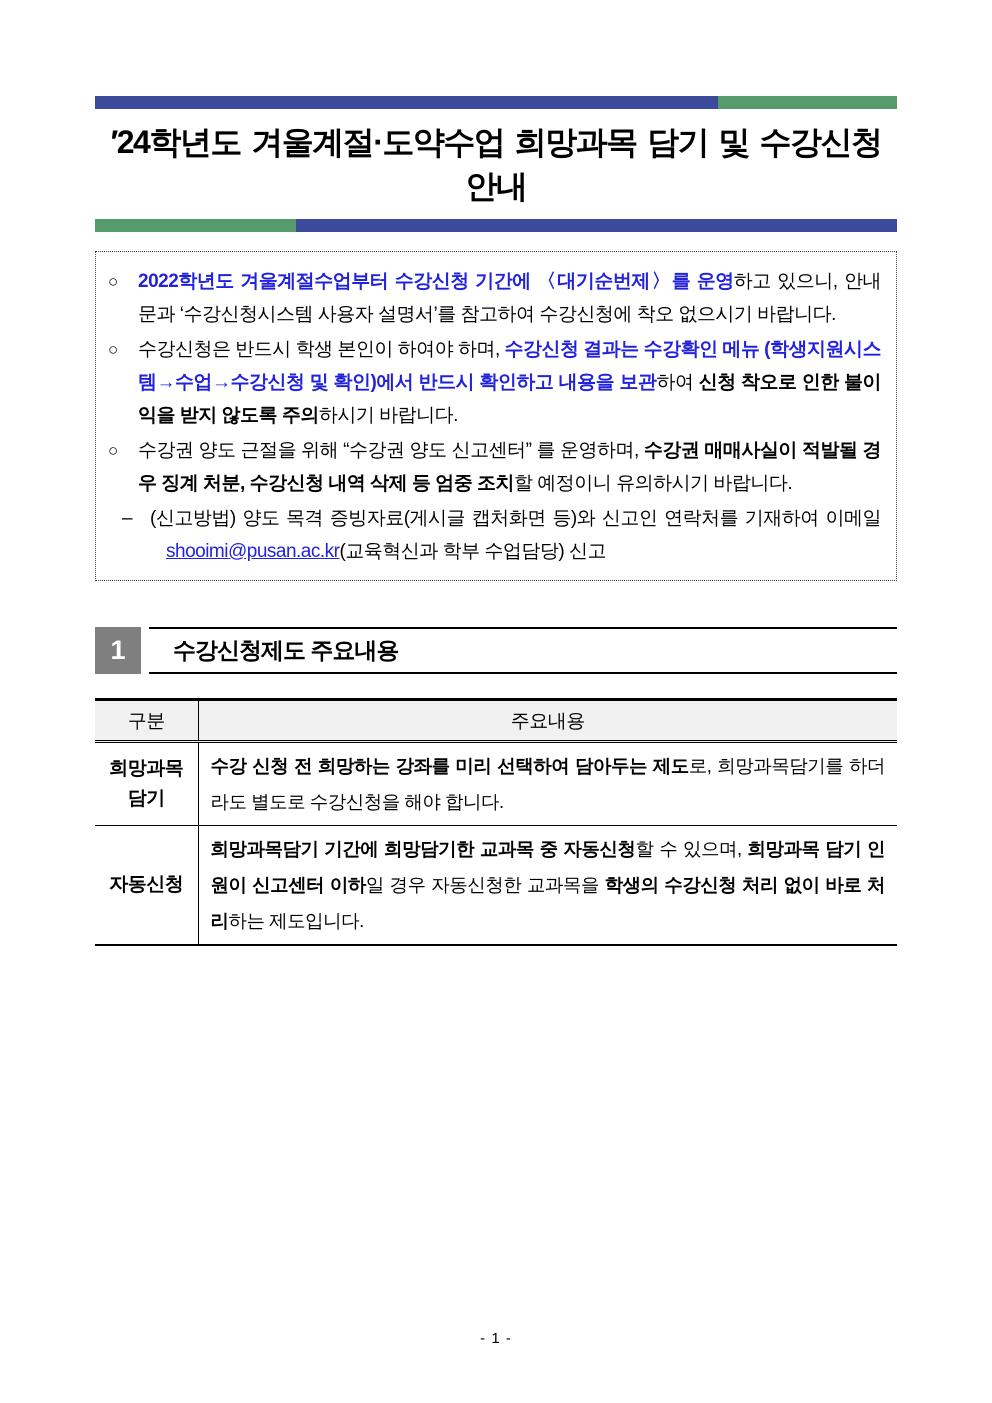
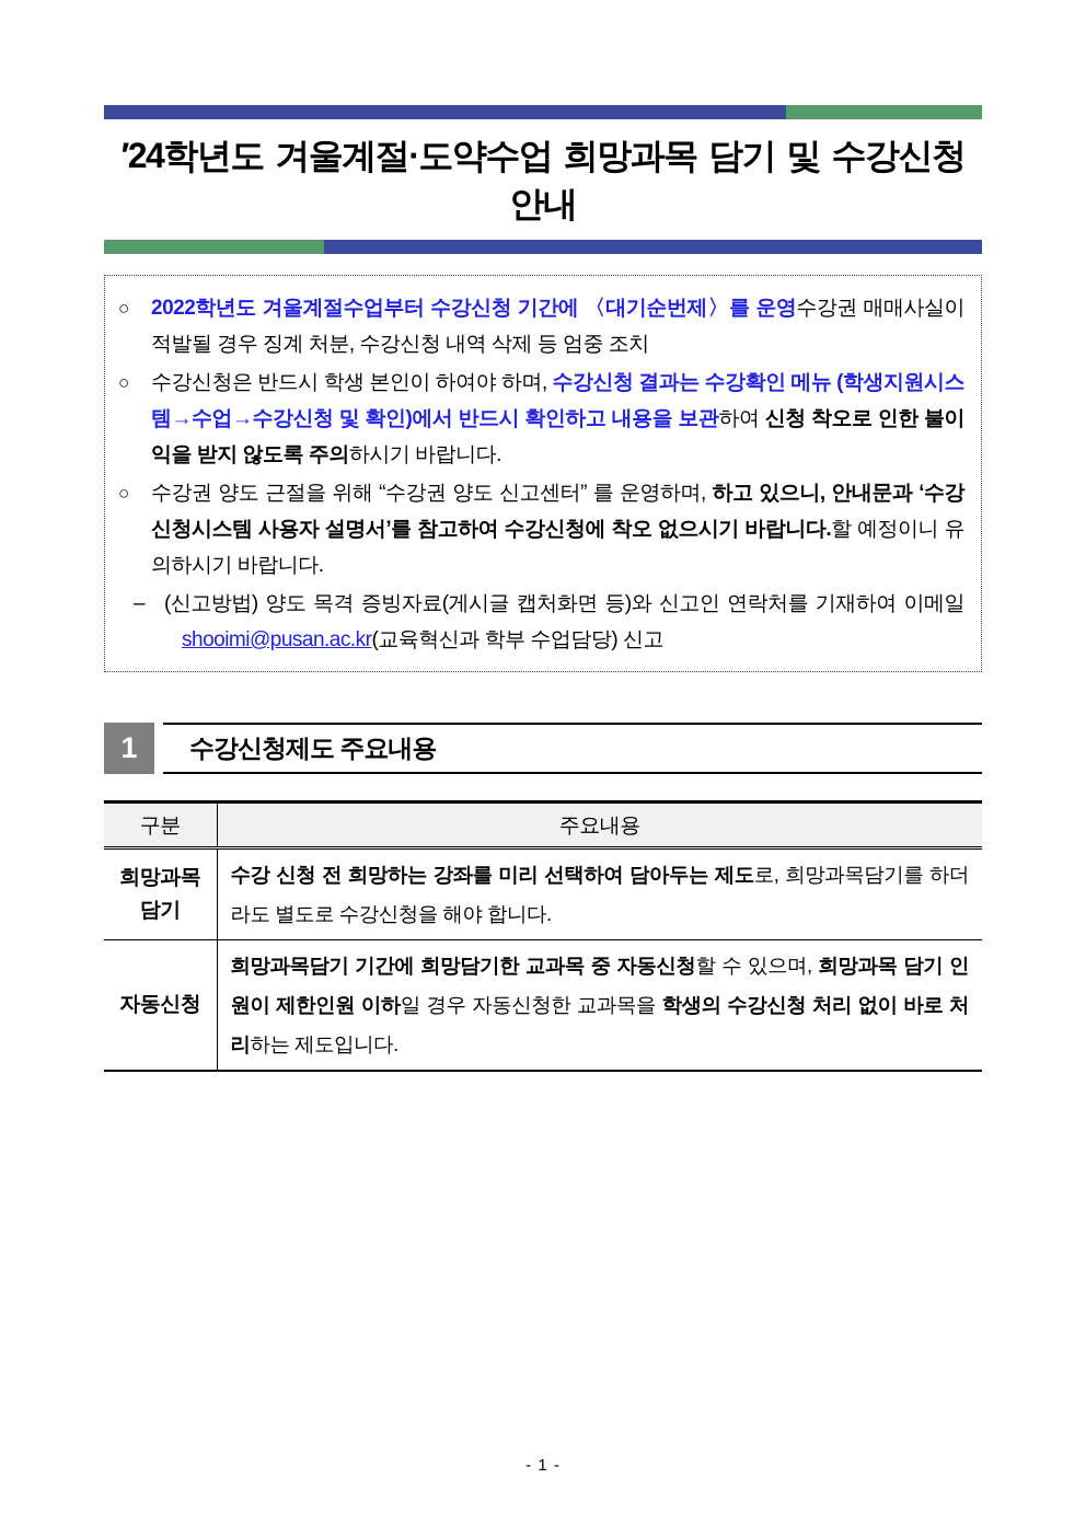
  ′24학년도 겨울계절·도약수업 희망과목 담기 및 수강신청 안내
- ○ 2022학년도 겨울계절수업부터 수강신청 기간에 〈대기순번제〉를 운영하고 있으니, 안내문과 ‘수강신청시스템 사용자 설명서’를 참고하여 수강신청에 착오 없으시기 바랍니다.
+ ○ 2022학년도 겨울계절수업부터 수강신청 기간에 〈대기순번제〉를 운영수강권 매매사실이 적발될 경우 징계 처분, 수강신청 내역 삭제 등 엄중 조치
  ○ 수강신청은 반드시 학생 본인이 하여야 하며, 수강신청 결과는 수강확인 메뉴 (학생지원시스템→수업→수강신청 및 확인)에서 반드시 확인하고 내용을 보관하여 신청 착오로 인한 불이익을 받지 않도록 주의하시기 바랍니다.
- ○ 수강권 양도 근절을 위해 “수강권 양도 신고센터” 를 운영하며, 수강권 매매사실이 적발될 경우 징계 처분, 수강신청 내역 삭제 등 엄중 조치할 예정이니 유의하시기 바랍니다.
+ ○ 수강권 양도 근절을 위해 “수강권 양도 신고센터” 를 운영하며, 하고 있으니, 안내문과 ‘수강신청시스템 사용자 설명서’를 참고하여 수강신청에 착오 없으시기 바랍니다.할 예정이니 유의하시기 바랍니다.
  – (신고방법) 양도 목격 증빙자료(게시글 캡처화면 등)와 신고인 연락처를 기재하여 이메일 shooimi@pusan.ac.kr(교육혁신과 학부 수업담당) 신고
  1
  수강신청제도 주요내용
  구분	주요내용
  희망과목 담기	수강 신청 전 희망하는 강좌를 미리 선택하여 담아두는 제도로, 희망과목담기를 하더라도 별도로 수강신청을 해야 합니다.
- 자동신청	희망과목담기 기간에 희망담기한 교과목 중 자동신청할 수 있으며, 희망과목 담기 인원이 신고센터 이하일 경우 자동신청한 교과목을 학생의 수강신청 처리 없이 바로 처리하는 제도입니다.
+ 자동신청	희망과목담기 기간에 희망담기한 교과목 중 자동신청할 수 있으며, 희망과목 담기 인원이 제한인원 이하일 경우 자동신청한 교과목을 학생의 수강신청 처리 없이 바로 처리하는 제도입니다.
  - 1 -
